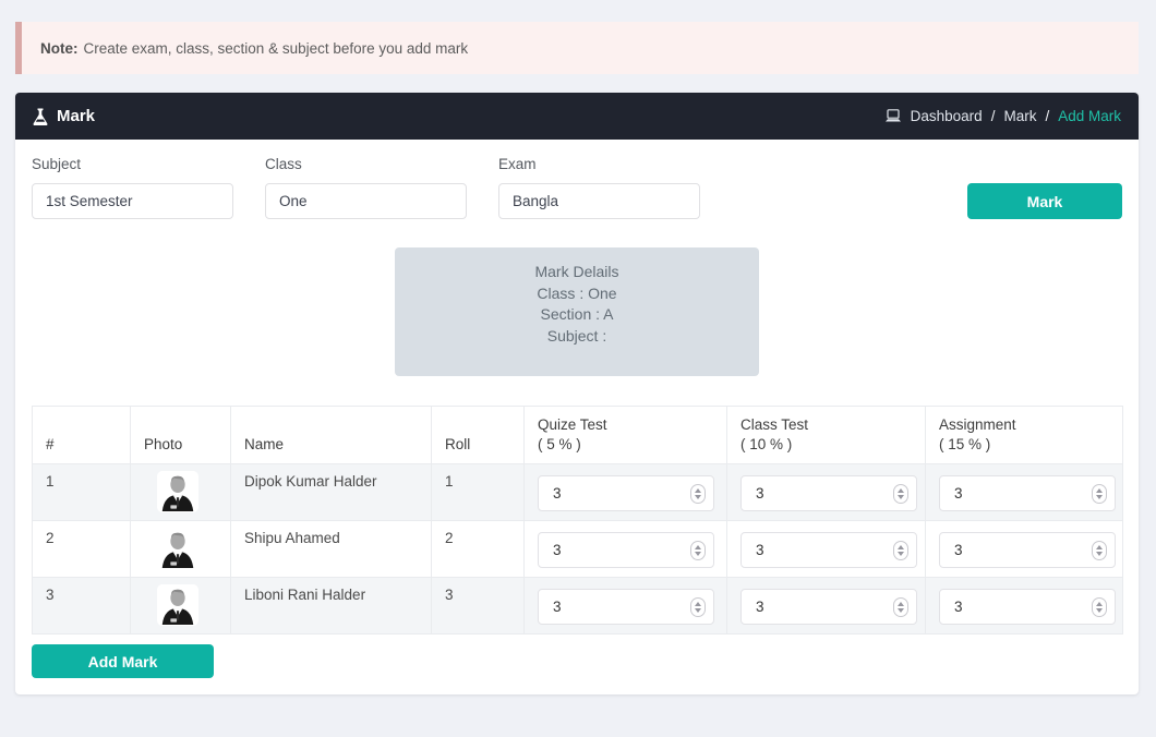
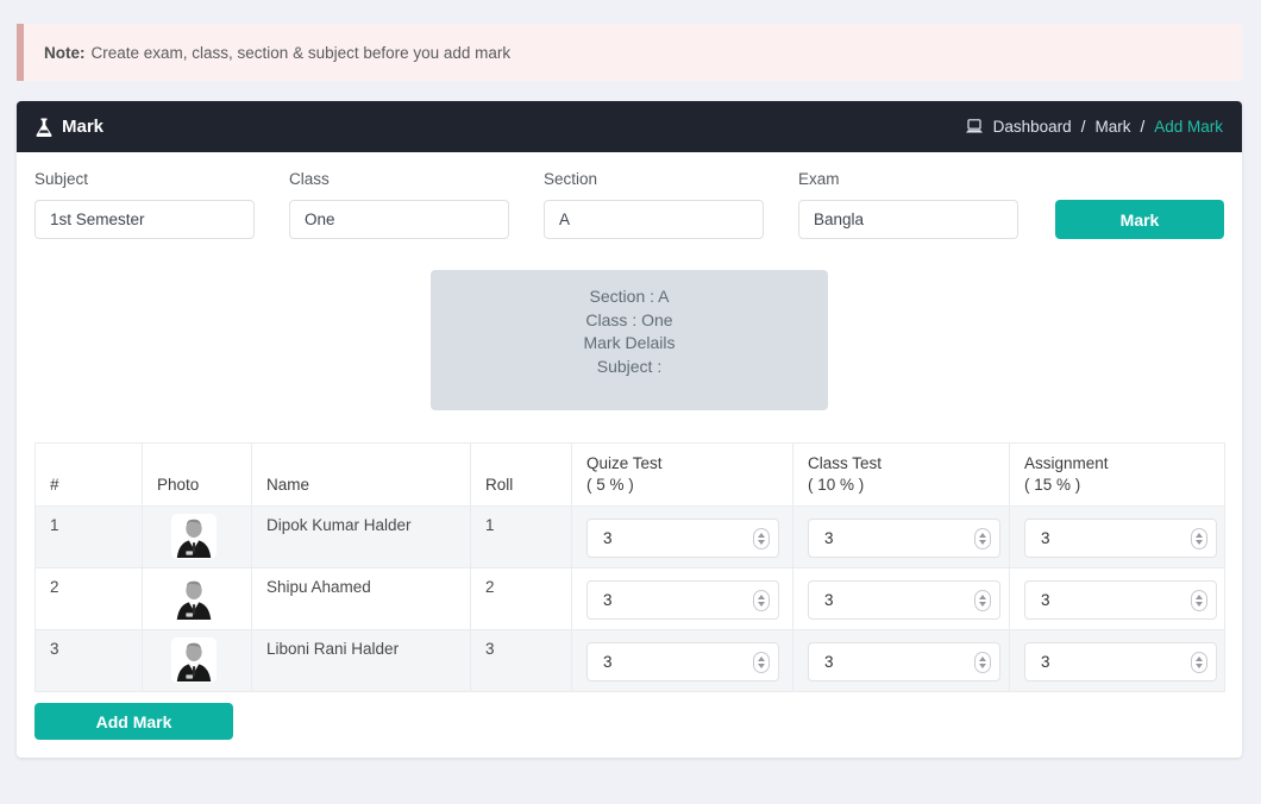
  Note:
  Create exam, class, section & subject before you add mark
  Mark
  Dashboard
  /
  Mark
  /
  Add Mark
  Subject
  1st Semester
  Class
  One
+ Section
+ A
  Exam
  Bangla
  Mark
- Mark Delails
+ Section : A
  Class : One
- Section : A
+ Mark Delails
  Subject :
  #	Photo	Name	Roll	Quize Test ( 5 % )	Class Test ( 10 % )	Assignment ( 15 % )
  1		Dipok Kumar Halder	1	3	3	3
  2		Shipu Ahamed	2	3	3	3
  3		Liboni Rani Halder	3	3	3	3
  Add Mark
